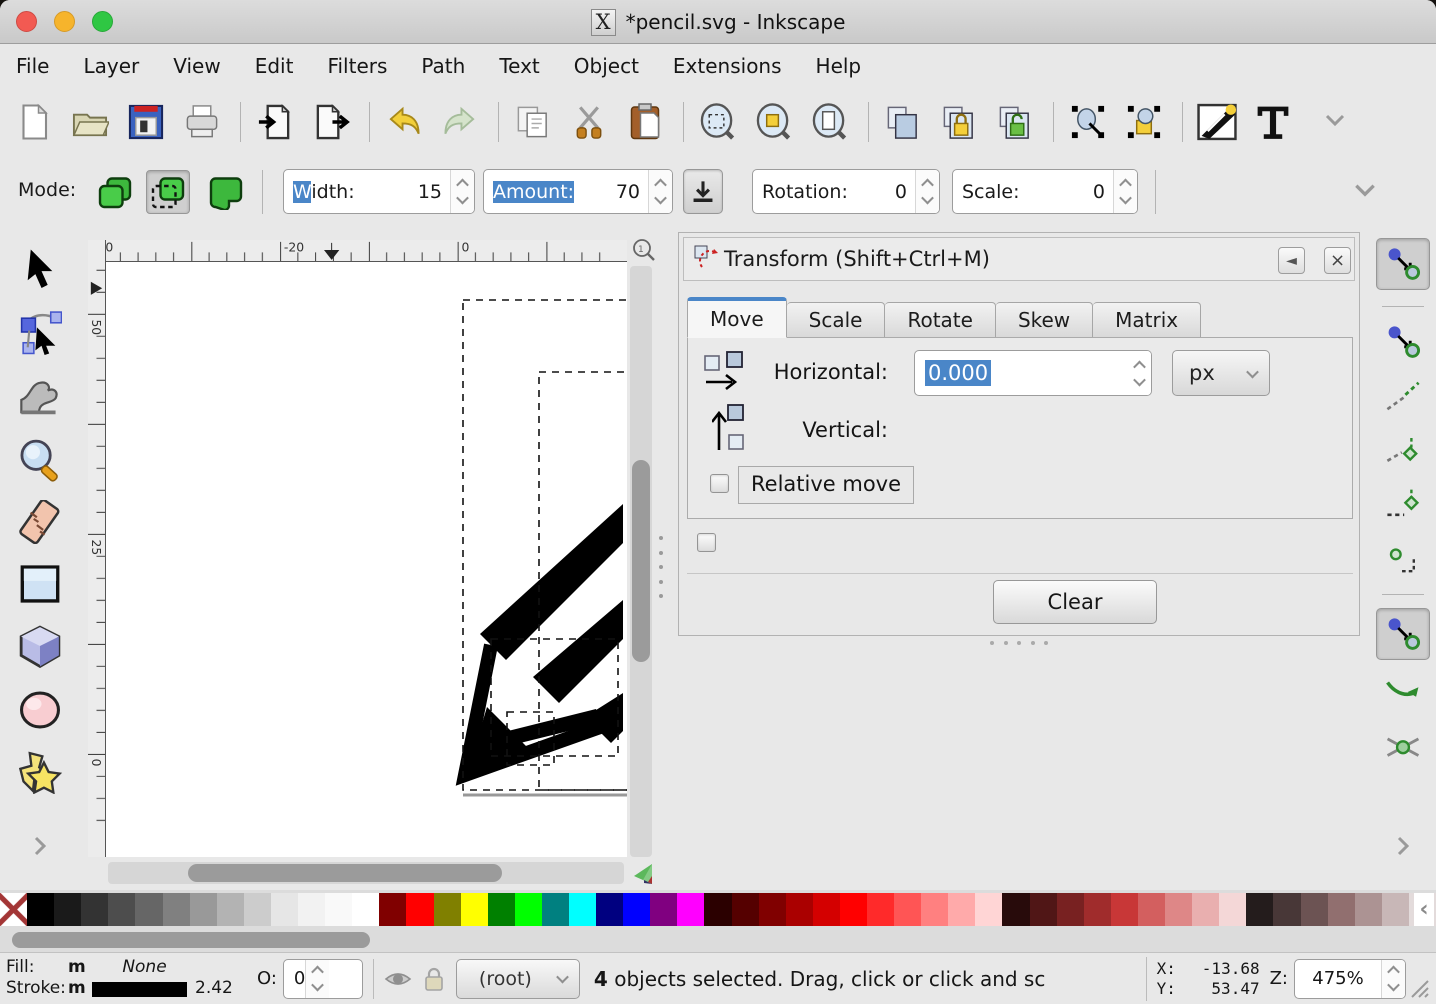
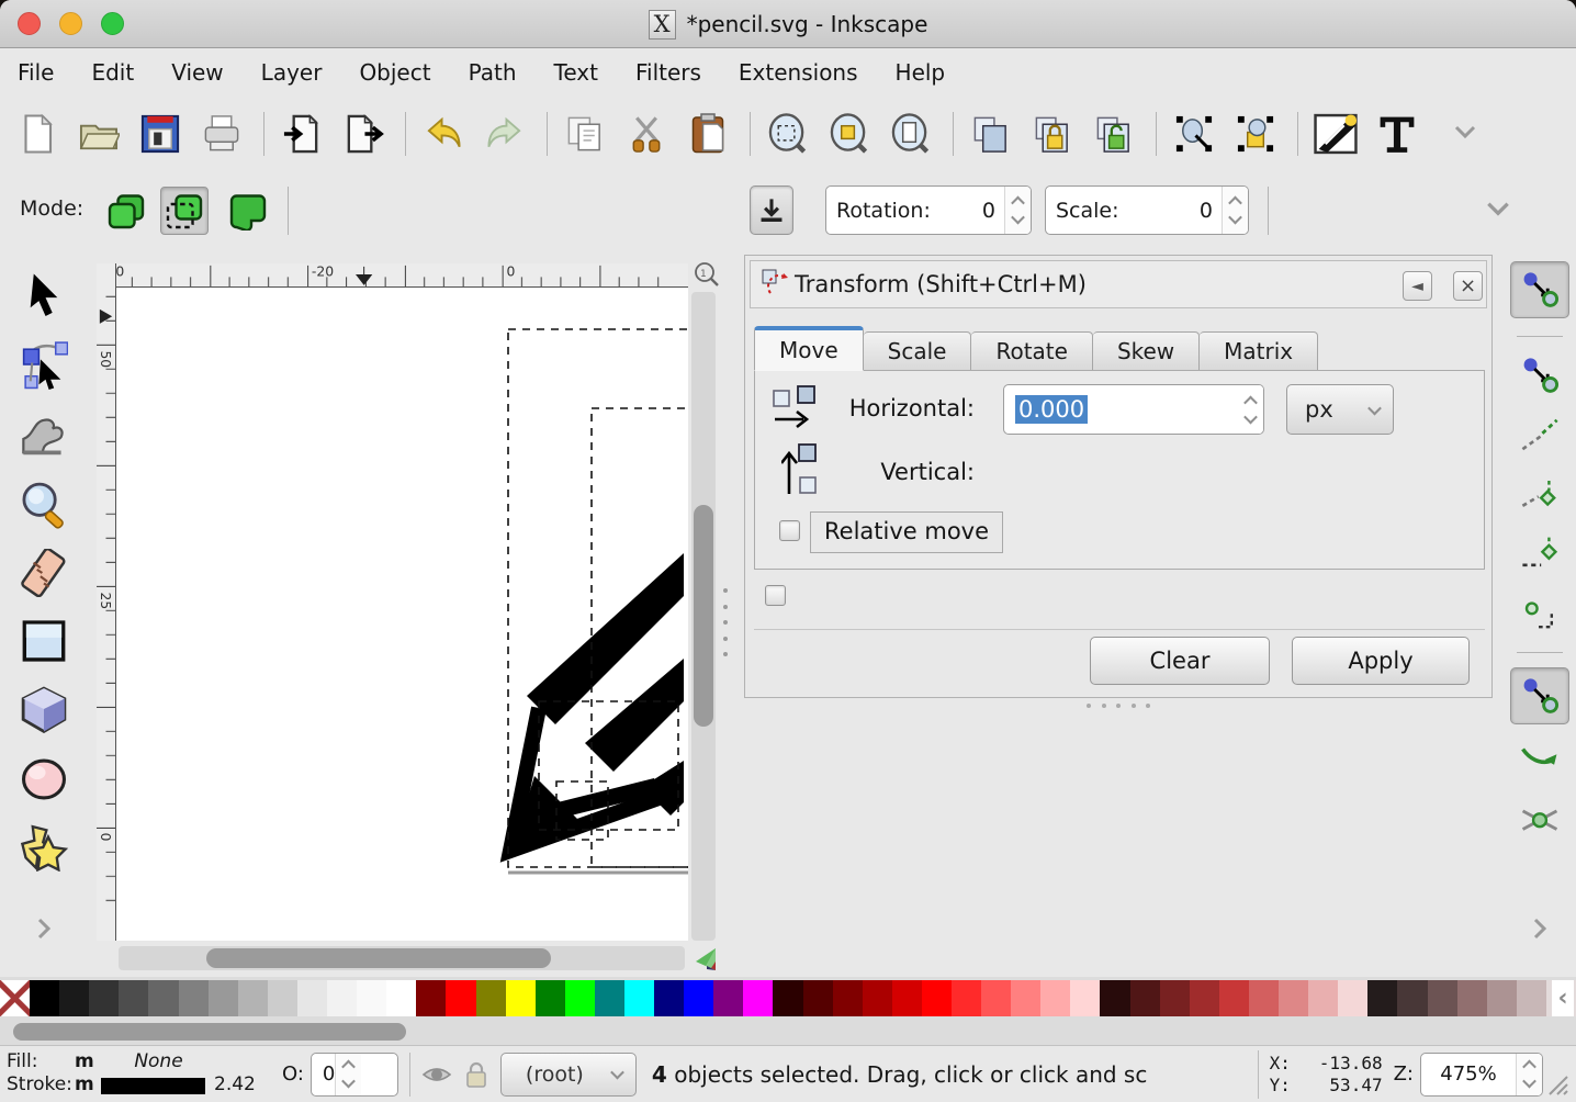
  X
  *pencil.svg - Inkscape
  File
- Layer
+ Edit
  View
- Edit
+ Layer
- Filters
+ Object
  Path
  Text
- Object
+ Filters
  Extensions
  Help
  Mode:
- Width:
- 15
- Amount:
- 70
  Rotation:
  0
  Scale:
  0
  -20
  0
  1
  Transform (Shift+Ctrl+M)
  ◄
  ×
  Move
  Scale
  Rotate
  Skew
  Matrix
  Horizontal:
  0.000
  px
  Vertical:
  Relative move
  Clear
+ Apply
  ‹
  Fill:
  m
  None
  Stroke:
  m
  2.42
  O:
  0
  (root)
  4 objects selected. Drag, click or click and sc
  X:
  -13.68
  Y:
  53.47
  Z:
  475%
